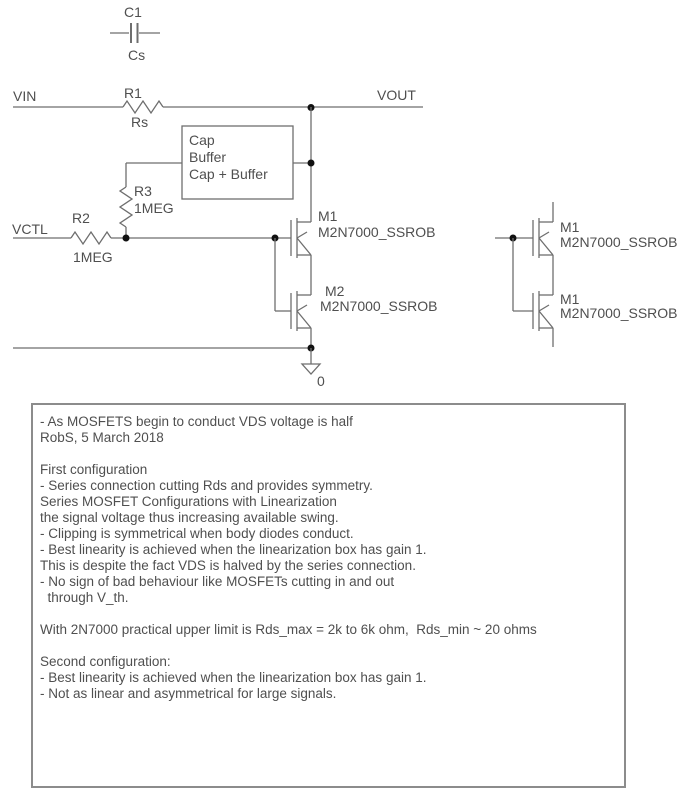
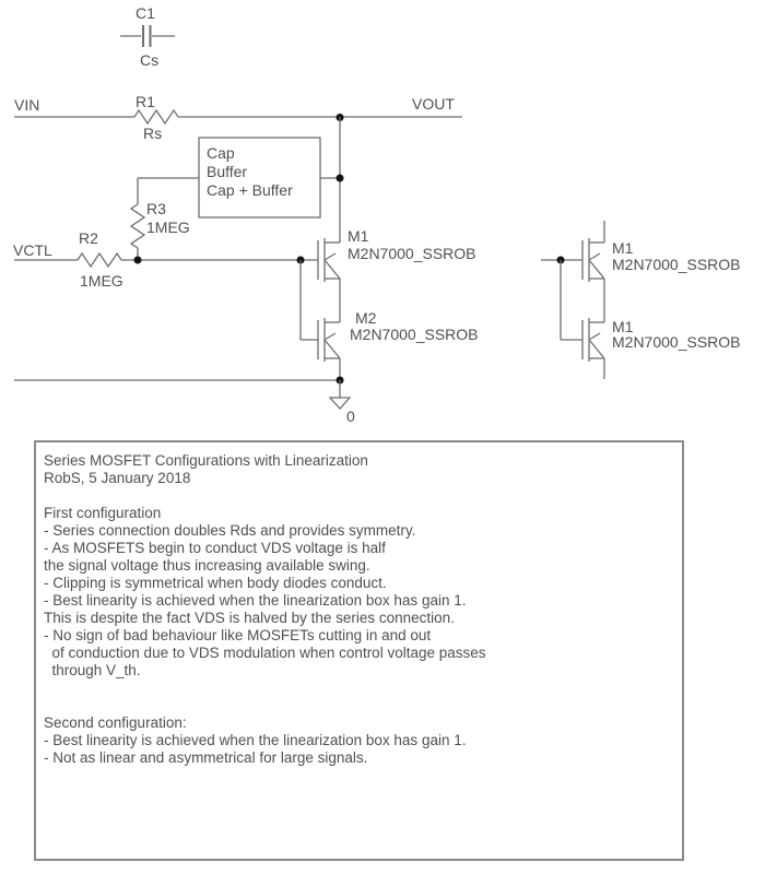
  C1
  Cs
  VIN
  R1
  Rs
  VOUT
  Cap
  Buffer
  Cap + Buffer
  R3
  1MEG
  VCTL
  R2
  1MEG
  M1
  M2N7000_SSROB
  M2
  M2N7000_SSROB
  0
  M1
  M2N7000_SSROB
  M1
  M2N7000_SSROB
- - As MOSFETS begin to conduct VDS voltage is half
+ Series MOSFET Configurations with Linearization
- RobS, 5 March 2018
+ RobS, 5 January 2018
  First configuration
- - Series connection cutting Rds and provides symmetry.
+ - Series connection doubles Rds and provides symmetry.
- Series MOSFET Configurations with Linearization
+ - As MOSFETS begin to conduct VDS voltage is half
  the signal voltage thus increasing available swing.
  - Clipping is symmetrical when body diodes conduct.
  - Best linearity is achieved when the linearization box has gain 1.
  This is despite the fact VDS is halved by the series connection.
  - No sign of bad behaviour like MOSFETs cutting in and out
+ of conduction due to VDS modulation when control voltage passes
  through V_th.
- With 2N7000 practical upper limit is Rds_max = 2k to 6k ohm, Rds_min ~ 20 ohms
  Second configuration:
  - Best linearity is achieved when the linearization box has gain 1.
  - Not as linear and asymmetrical for large signals.
